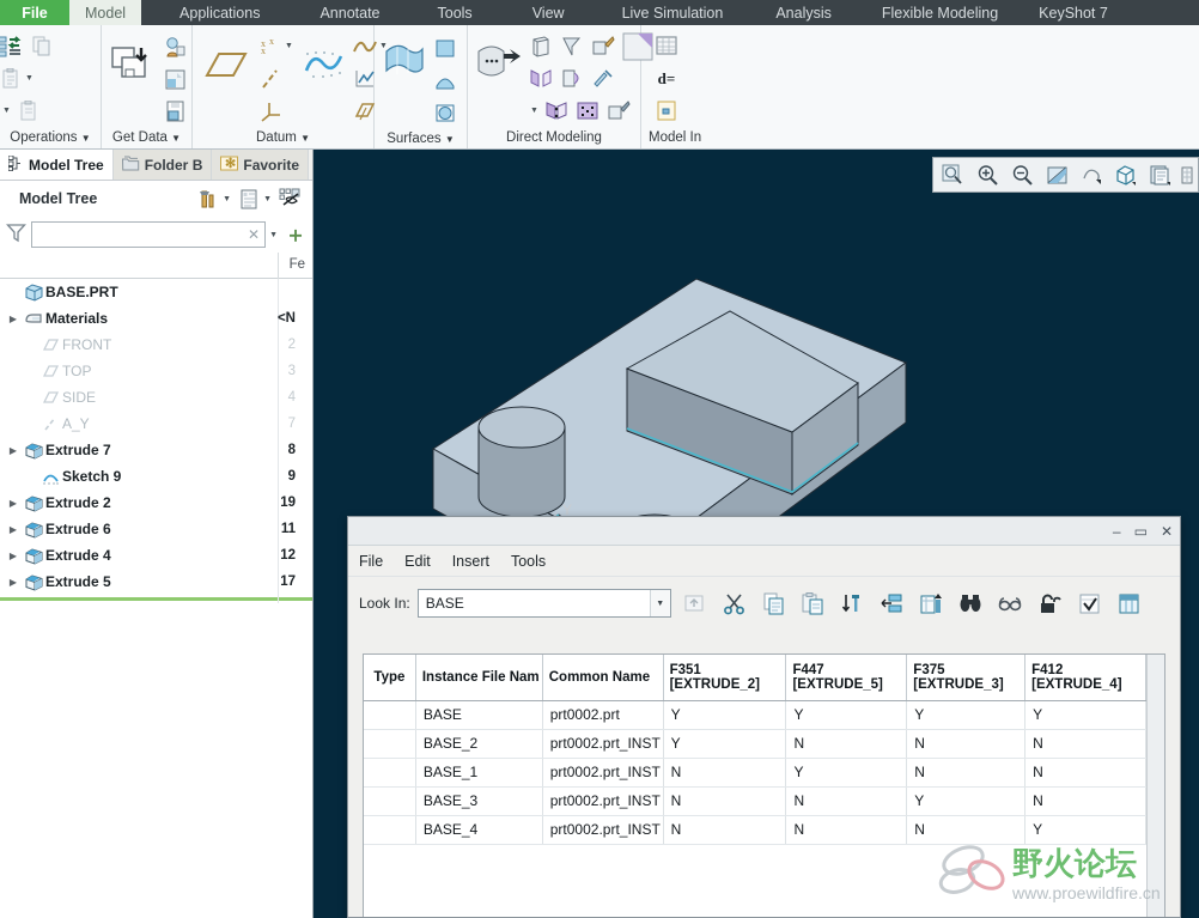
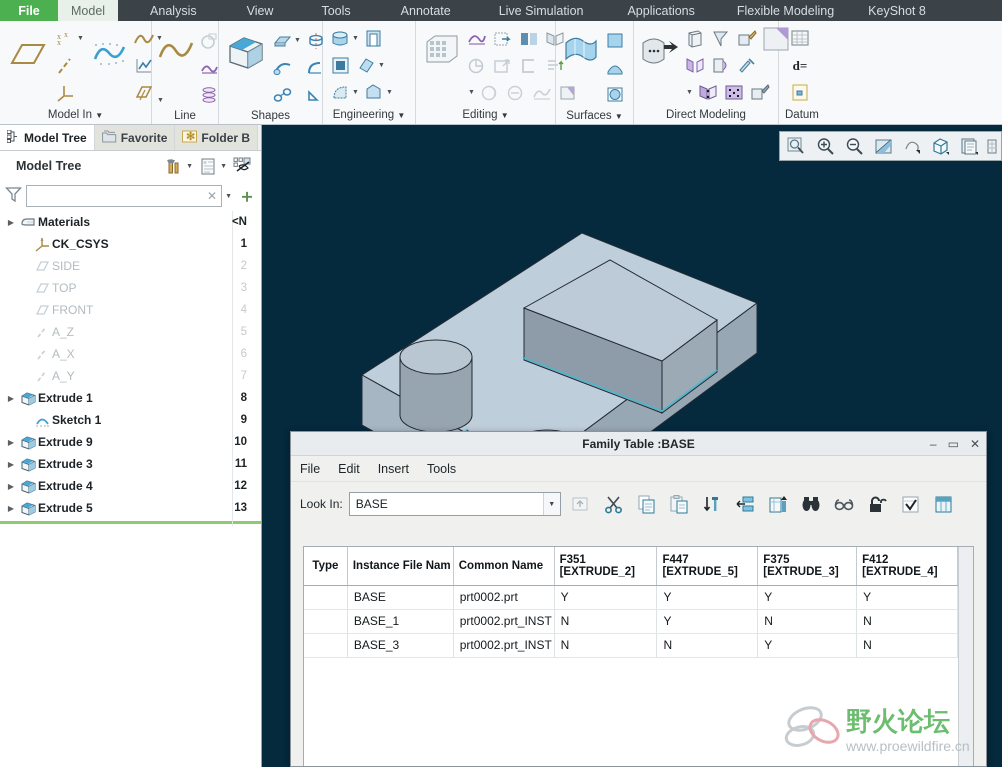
  File
  Model
- Applications
+ Analysis
- Annotate
+ View
  Tools
- View
+ Annotate
  Live Simulation
- Analysis
+ Applications
  Flexible Modeling
- KeyShot 7
+ KeyShot 8
- Operations ▼
- Get Data ▼
  x
  x
  x
- Datum ▼
+ Model In ▼
+ Line
+ Shapes
+ Engineering ▼
+ Editing ▼
  Surfaces ▼
  Direct Modeling
  d=
- Model In
+ Datum
  Model Tree
- Folder B
+ Favorite
  ✻
- Favorite
+ Folder B
  Model Tree
  ✕
  ＋
- Fe
- BASE.PRT
  ▶
  Materials
  <N
+ CK_CSYS
+ 1
- FRONT
+ SIDE
  2
  TOP
  3
- SIDE
+ FRONT
  4
+ A_Z
+ 5
+ A_X
+ 6
  A_Y
  7
  ▶
- Extrude 7
+ Extrude 1
  8
- Sketch 9
+ Sketch 1
  9
  ▶
- Extrude 2
+ Extrude 9
- 19
+ 10
  ▶
- Extrude 6
+ Extrude 3
  11
  ▶
  Extrude 4
  12
  ▶
  Extrude 5
- 17
+ 13
  Y
+ Family Table :BASE
  –
  ▭
  ✕
  File
  Edit
  Insert
  Tools
  Look In:
  BASE
  Type	Instance File Nam	Common Name	F351[EXTRUDE_2]	F447[EXTRUDE_5]	F375[EXTRUDE_3]	F412[EXTRUDE_4]
  	BASE	prt0002.prt	Y	Y	Y	Y
- 	BASE_2	prt0002.prt_INST	Y	N	N	N
  	BASE_1	prt0002.prt_INST	N	Y	N	N
  	BASE_3	prt0002.prt_INST	N	N	Y	N
- 	BASE_4	prt0002.prt_INST	N	N	N	Y
  野火论坛
  www.proewildfire.cn
